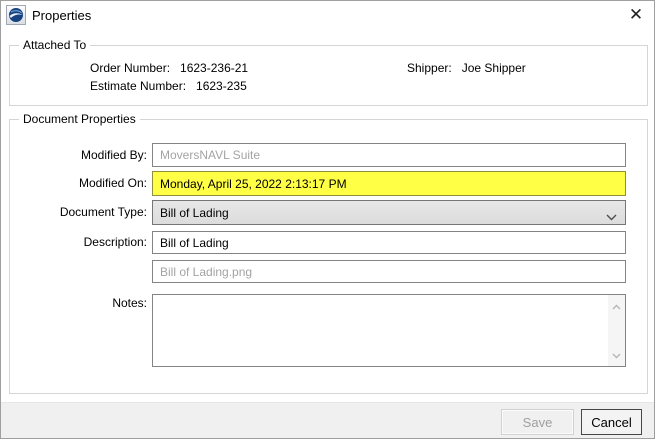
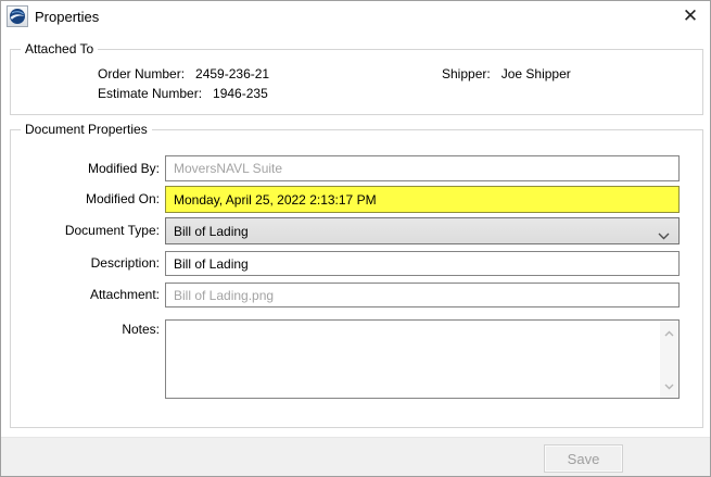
  Properties
  ✕
  Attached To
- Order Number: 1623-236-21
+ Order Number: 2459-236-21
- Estimate Number: 1623-235
+ Estimate Number: 1946-235
  Shipper: Joe Shipper
  Document Properties
  Modified By:
  MoversNAVL Suite
  Modified On:
  Monday, April 25, 2022 2:13:17 PM
  Document Type:
  Bill of Lading
  Description:
  Bill of Lading
+ Attachment:
  Bill of Lading.png
  Notes:
  Save
- Cancel
